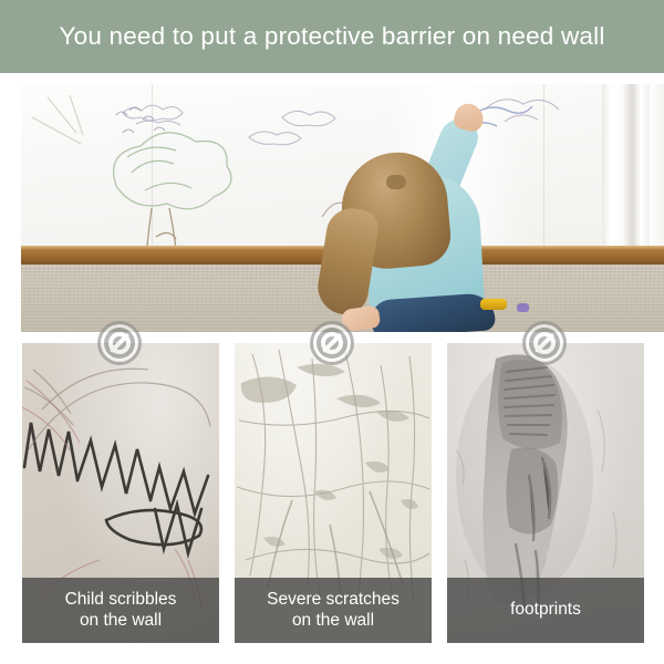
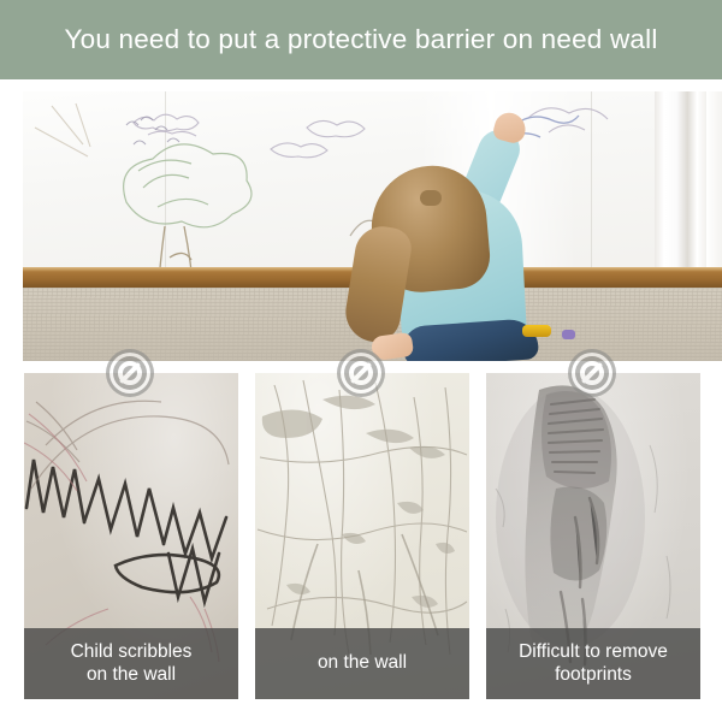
  You need to put a protective barrier on need wall
  Child scribbles
  on the wall
- Severe scratches
  on the wall
+ Difficult to remove
  footprints
